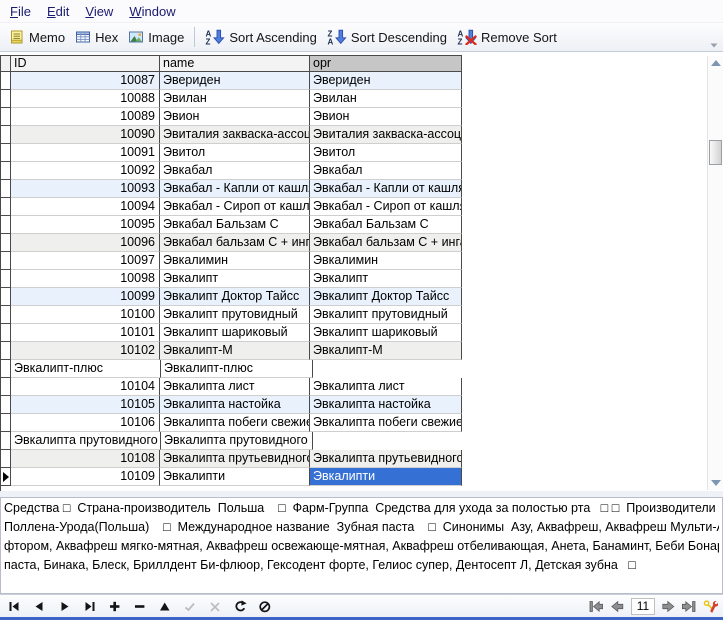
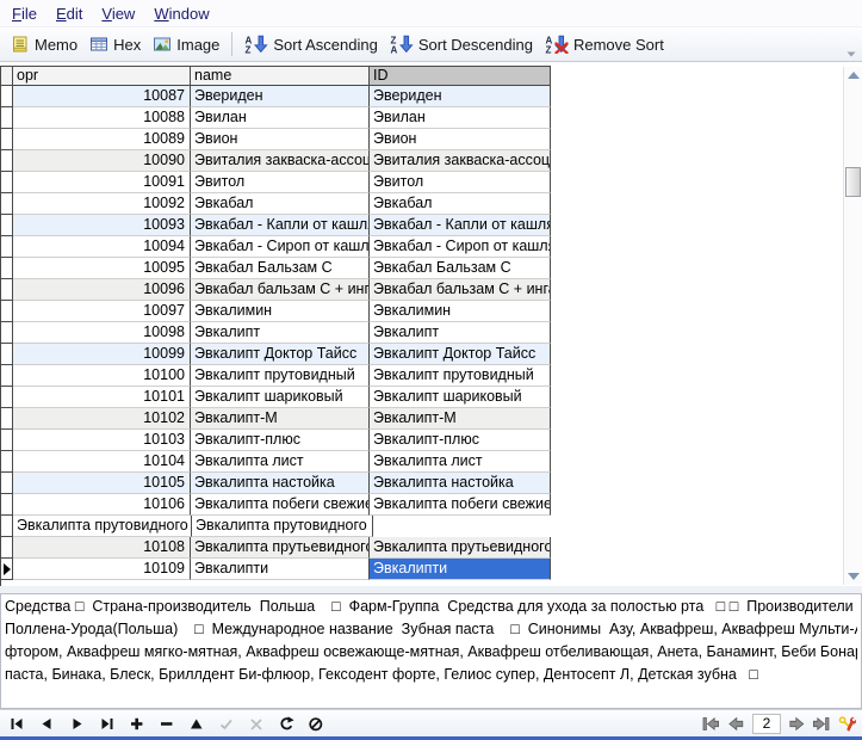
  File
  Edit
  View
  Window
  Memo
  Hex
  Image
  A
  Z
  Sort Ascending
  Z
  A
  Sort Descending
  A
  Z
  Remove Sort
- ID
+ opr
  name
- opr
+ ID
  10087
  Эвериден
  Эвериден
  10088
  Эвилан
  Эвилан
  10089
  Эвион
  Эвион
  10090
  Эвиталия закваска-ассоц
  Эвиталия закваска-ассоц
  10091
  Эвитол
  Эвитол
  10092
  Эвкабал
  Эвкабал
  10093
  Эвкабал - Капли от кашл
  Эвкабал - Капли от кашля
  10094
  Эвкабал - Сироп от кашл
  Эвкабал - Сироп от кашл
  10095
  Эвкабал Бальзам С
  Эвкабал Бальзам С
  10096
  Эвкабал бальзам С + инг
  Эвкабал бальзам С + инг
  10097
  Эвкалимин
  Эвкалимин
  10098
  Эвкалипт
  Эвкалипт
  10099
  Эвкалипт Доктор Тайсс
  Эвкалипт Доктор Тайсс
  10100
  Эвкалипт прутовидный
  Эвкалипт прутовидный
  10101
  Эвкалипт шариковый
  Эвкалипт шариковый
  10102
  Эвкалипт-М
  Эвкалипт-М
+ 10103
  Эвкалипт-плюс
  Эвкалипт-плюс
  10104
  Эвкалипта лист
  Эвкалипта лист
  10105
  Эвкалипта настойка
  Эвкалипта настойка
  10106
  Эвкалипта побеги свежие
  Эвкалипта побеги свежие
  Эвкалипта прутовидного
  Эвкалипта прутовидного
  10108
  Эвкалипта прутьевидног
  Эвкалипта прутьевидного
  10109
  Эвкалипти
  Эвкалипти
  Средства □ Страна-производитель Польша □ Фарм-Группа Средства для ухода за полостью рта □ □ Производители
  Поллена-Урода(Польша) □ Международное название Зубная паста □ Синонимы Азу, Аквафреш, Аквафреш Мульти-
  фтором, Аквафреш мягко-мятная, Аквафреш освежающе-мятная, Аквафреш отбеливающая, Анета, Банаминт, Беби Бона
  паста, Бинака, Блеск, Бриллдент Би-флюор, Гексодент форте, Гелиос супер, Дентосепт Л, Детская зубна □
- 11
+ 2
